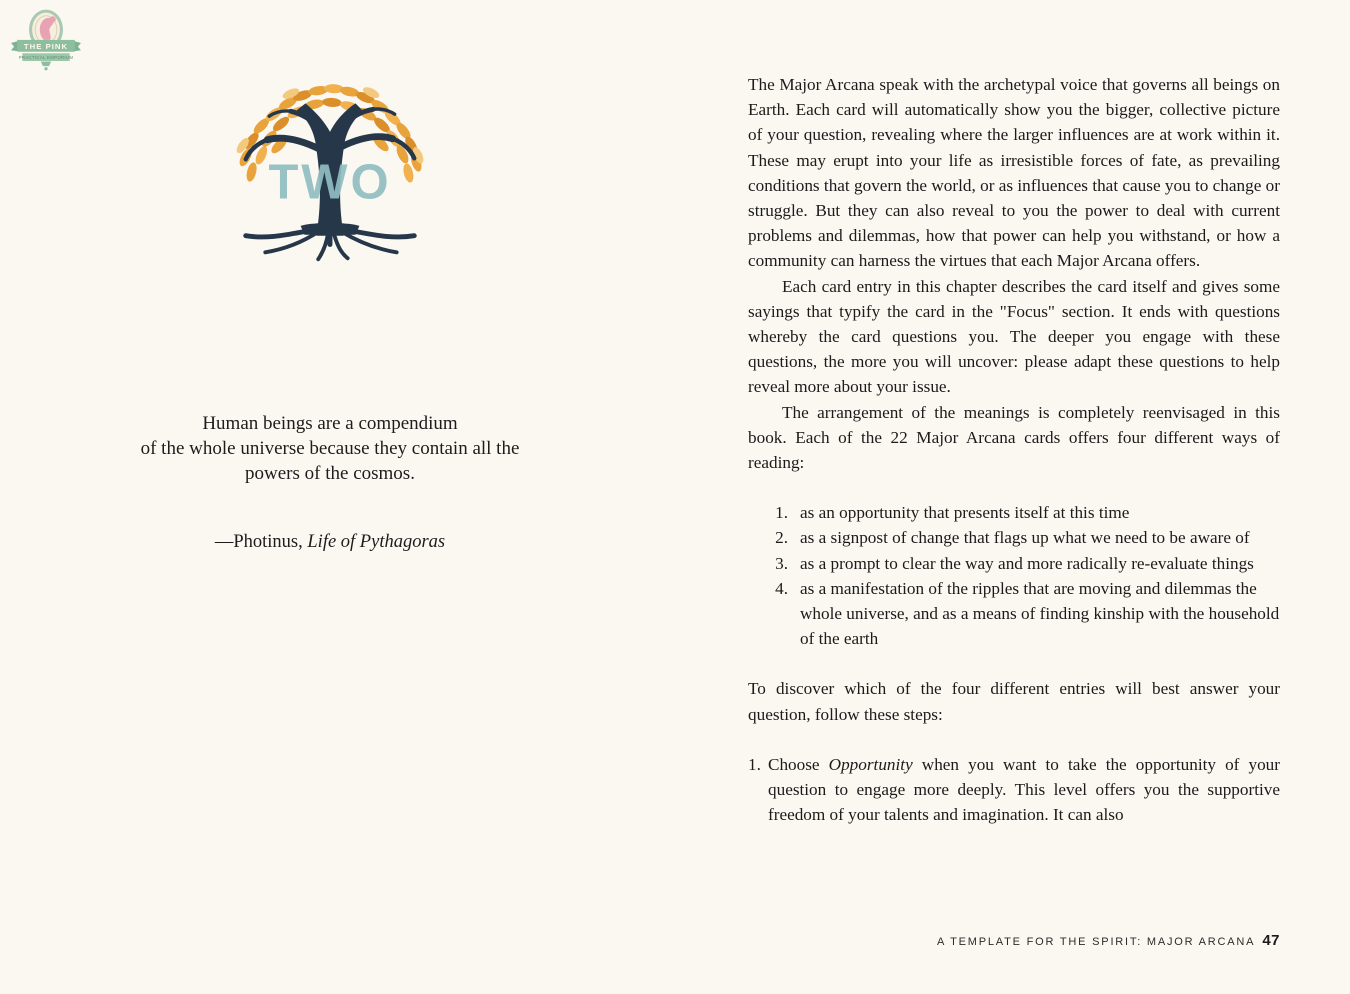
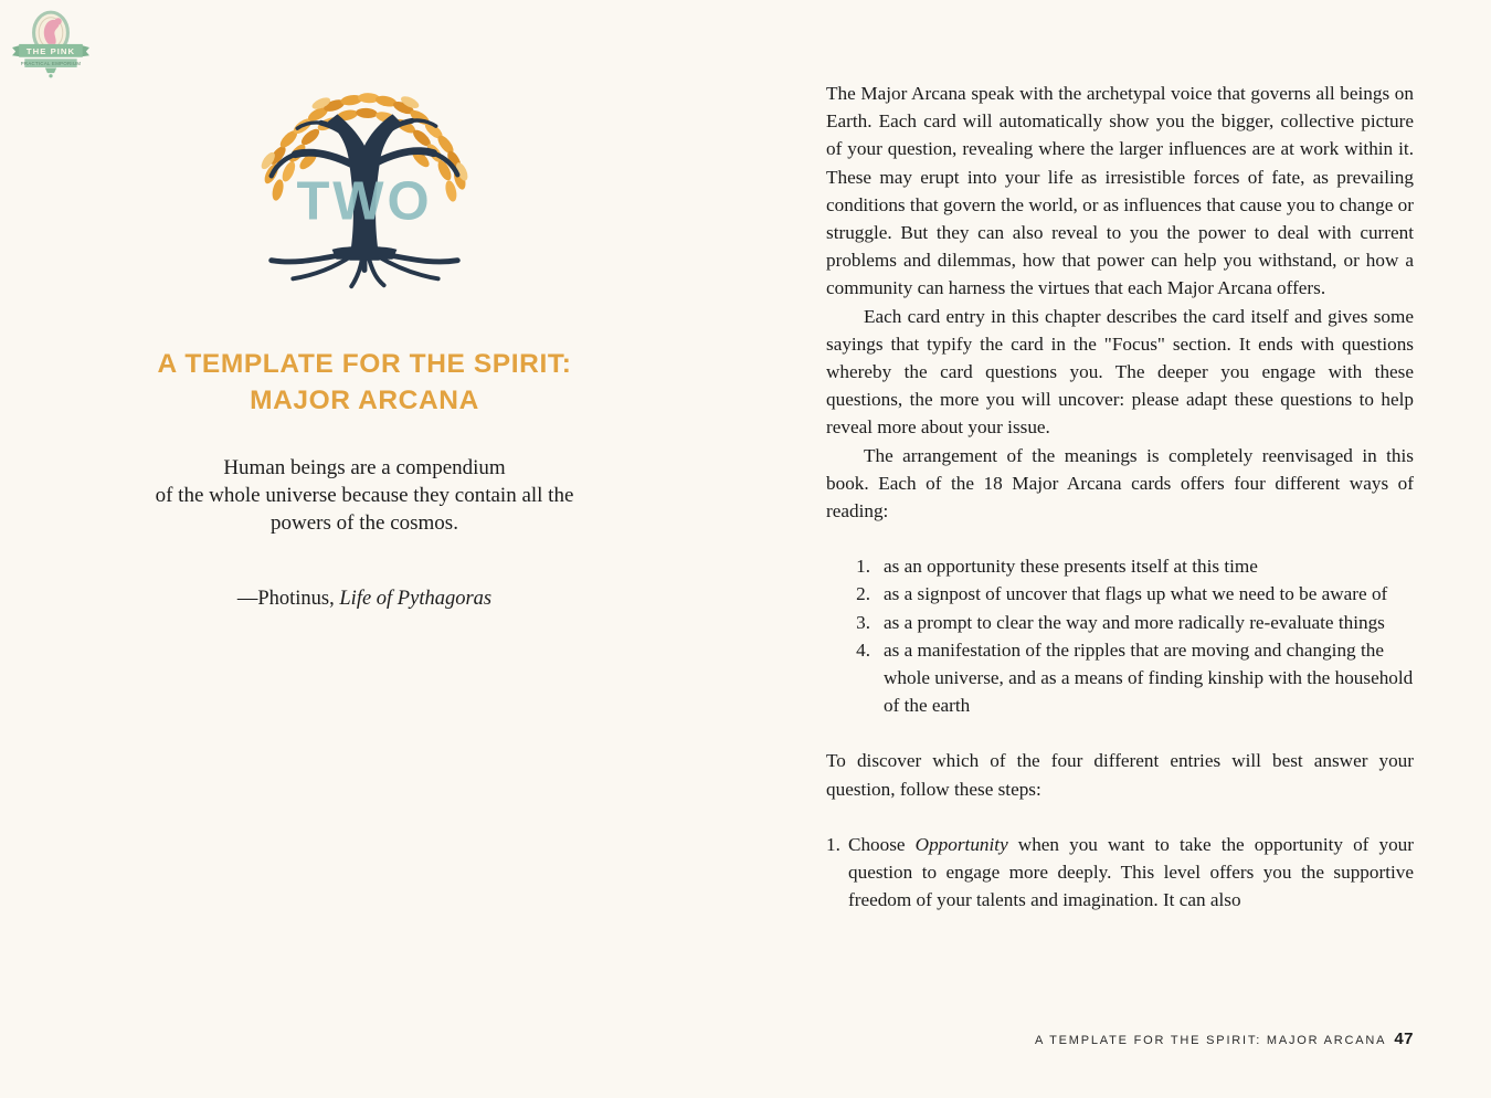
  THE PINK
  TWO
+ A TEMPLATE FOR THE SPIRIT:
+ MAJOR ARCANA
  Human beings are a compendium
  of the whole universe because they contain all the
  powers of the cosmos.
  —Photinus, Life of Pythagoras
  The Major Arcana speak with the archetypal voice that governs all beings on Earth. Each card will automatically show you the bigger, collective picture of your question, revealing where the larger influences are at work within it. These may erupt into your life as irresistible forces of fate, as prevailing conditions that govern the world, or as influences that cause you to change or struggle. But they can also reveal to you the power to deal with current problems and dilemmas, how that power can help you withstand, or how a community can harness the virtues that each Major Arcana offers.
  Each card entry in this chapter describes the card itself and gives some sayings that typify the card in the "Focus" section. It ends with questions whereby the card questions you. The deeper you engage with these questions, the more you will uncover: please adapt these questions to help reveal more about your issue.
- The arrangement of the meanings is completely reenvisaged in this book. Each of the 22 Major Arcana cards offers four different ways of reading:
+ The arrangement of the meanings is completely reenvisaged in this book. Each of the 18 Major Arcana cards offers four different ways of reading:
  1.
- as an opportunity that presents itself at this time
+ as an opportunity these presents itself at this time
  2.
- as a signpost of change that flags up what we need to be aware of
+ as a signpost of uncover that flags up what we need to be aware of
  3.
  as a prompt to clear the way and more radically re-evaluate things
  4.
- as a manifestation of the ripples that are moving and dilemmas the whole universe, and as a means of finding kinship with the household of the earth
+ as a manifestation of the ripples that are moving and changing the whole universe, and as a means of finding kinship with the household of the earth
  To discover which of the four different entries will best answer your question, follow these steps:
  1.
  Choose Opportunity when you want to take the opportunity of your question to engage more deeply. This level offers you the supportive freedom of your talents and imagination. It can also
  A TEMPLATE FOR THE SPIRIT: MAJOR ARCANA 47
